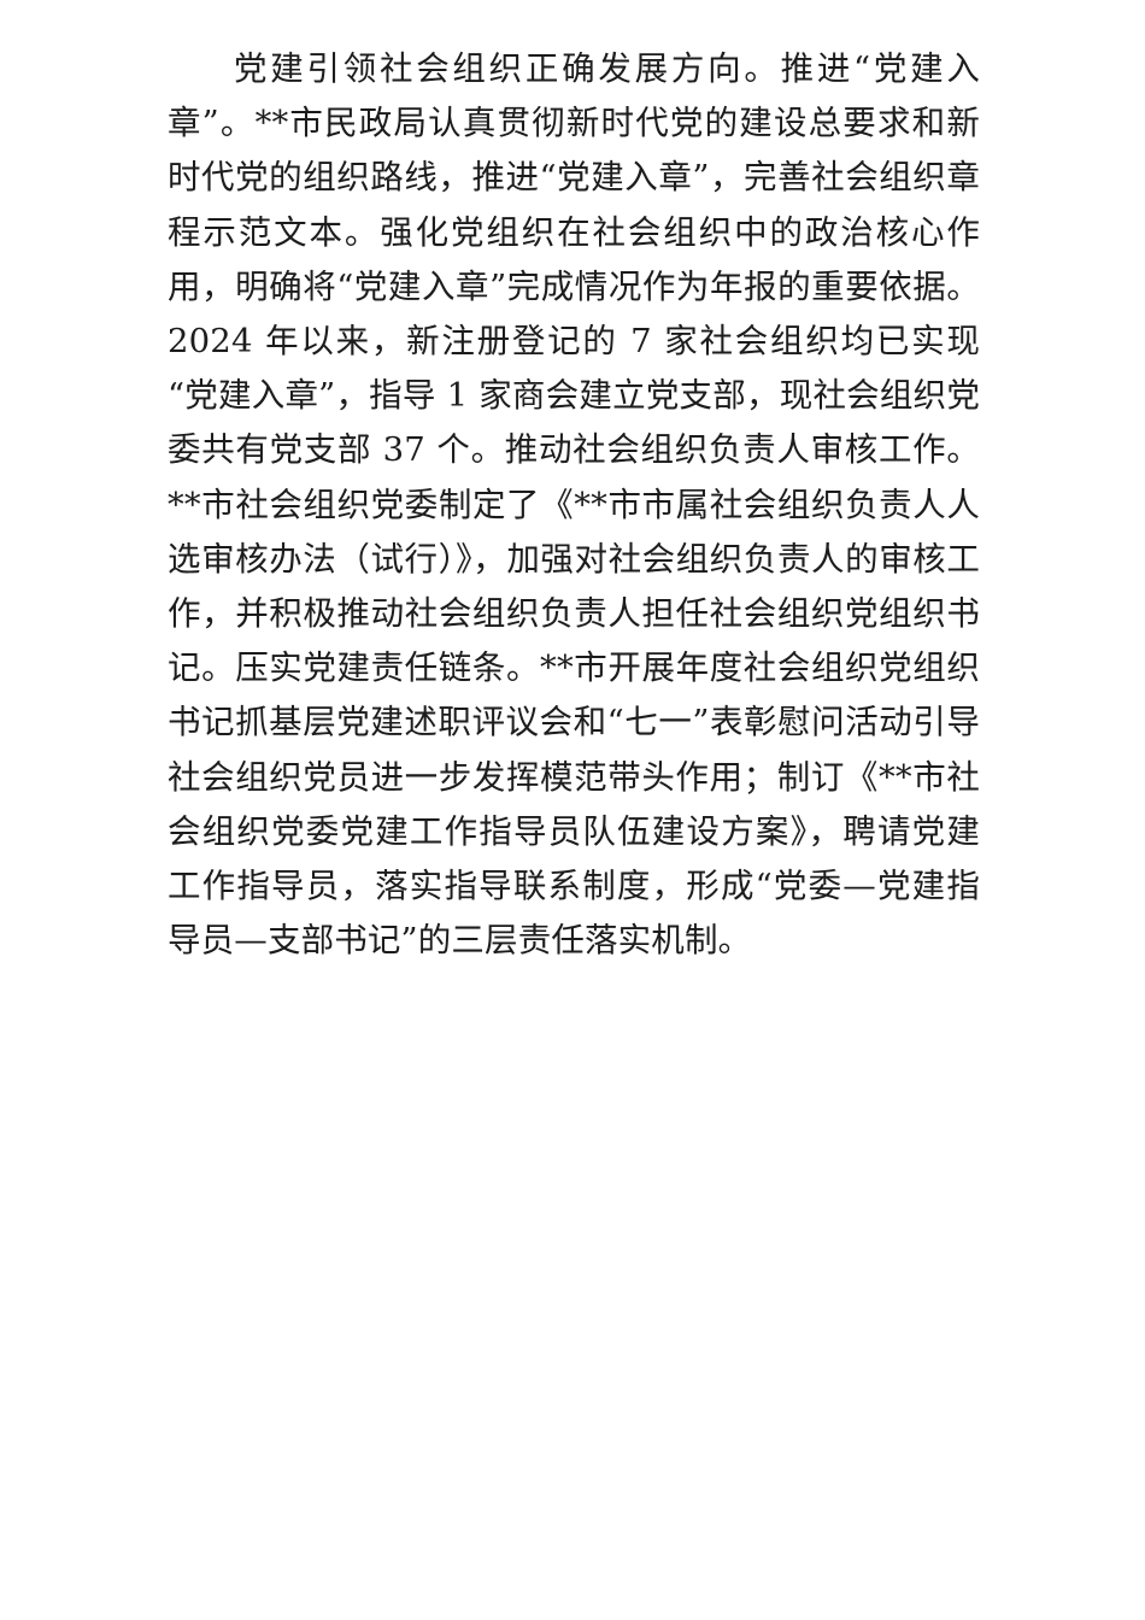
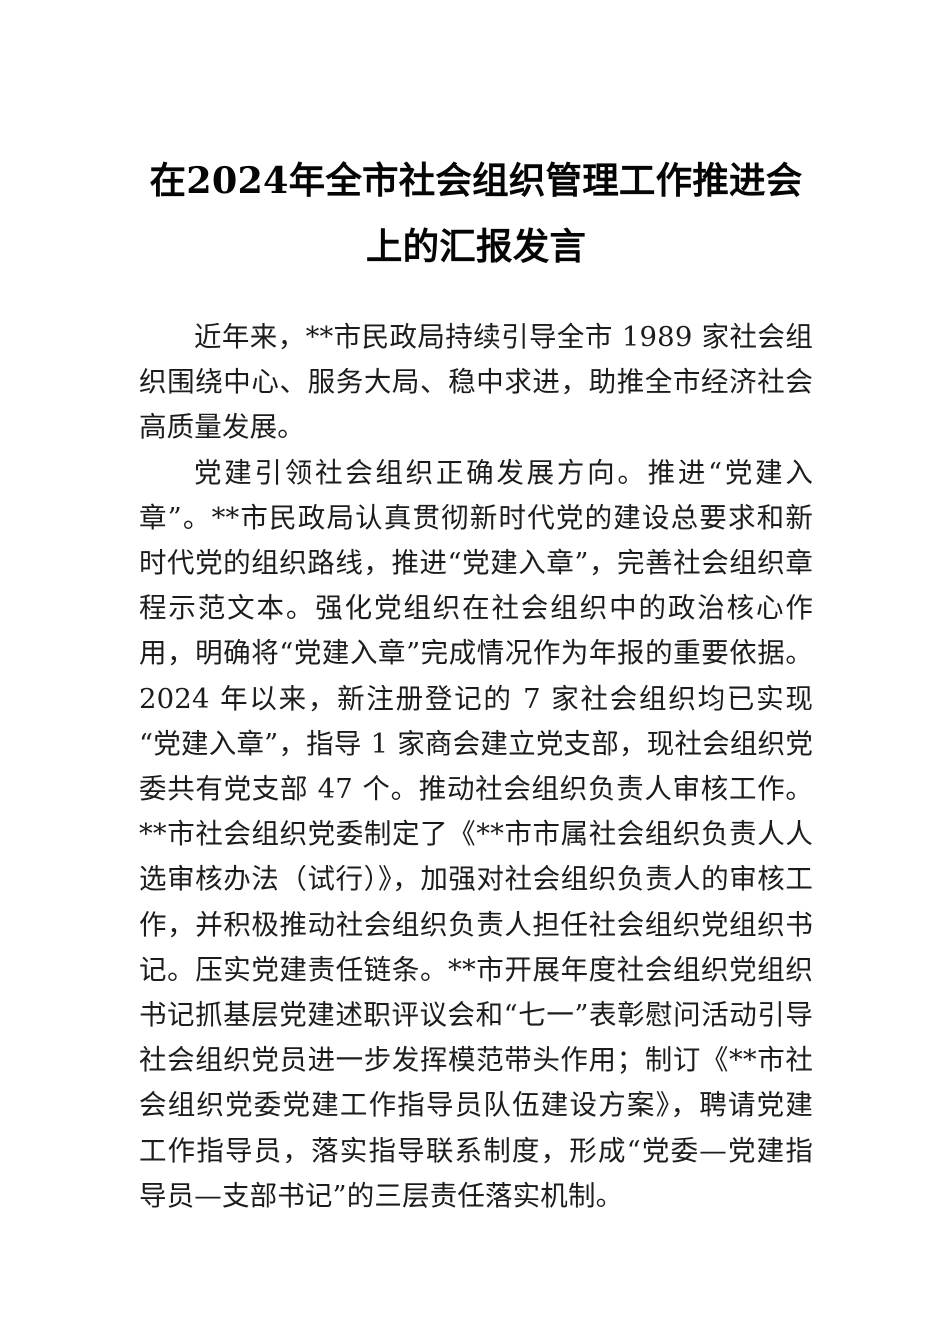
+ 在2024年全市社会组织管理工作推进会上的汇报发言
+ 近年来，**市民政局持续引导全市 1989 家社会组织围绕中心、服务大局、稳中求进，助推全市经济社会高质量发展。
- 党建引领社会组织正确发展方向。推进“党建入章”。**市民政局认真贯彻新时代党的建设总要求和新时代党的组织路线，推进“党建入章”，完善社会组织章程示范文本。强化党组织在社会组织中的政治核心作用，明确将“党建入章”完成情况作为年报的重要依据。2024 年以来，新注册登记的 7 家社会组织均已实现“党建入章”，指导 1 家商会建立党支部，现社会组织党委共有党支部 37 个。推动社会组织负责人审核工作。**市社会组织党委制定了《**市市属社会组织负责人人选审核办法（试行）》，加强对社会组织负责人的审核工作，并积极推动社会组织负责人担任社会组织党组织书记。压实党建责任链条。**市开展年度社会组织党组织书记抓基层党建述职评议会和“七一”表彰慰问活动引导社会组织党员进一步发挥模范带头作用；制订《**市社会组织党委党建工作指导员队伍建设方案》，聘请党建工作指导员，落实指导联系制度，形成“党委—党建指导员—支部书记”的三层责任落实机制。
+ 党建引领社会组织正确发展方向。推进“党建入章”。**市民政局认真贯彻新时代党的建设总要求和新时代党的组织路线，推进“党建入章”，完善社会组织章程示范文本。强化党组织在社会组织中的政治核心作用，明确将“党建入章”完成情况作为年报的重要依据。2024 年以来，新注册登记的 7 家社会组织均已实现“党建入章”，指导 1 家商会建立党支部，现社会组织党委共有党支部 47 个。推动社会组织负责人审核工作。**市社会组织党委制定了《**市市属社会组织负责人人选审核办法（试行）》，加强对社会组织负责人的审核工作，并积极推动社会组织负责人担任社会组织党组织书记。压实党建责任链条。**市开展年度社会组织党组织书记抓基层党建述职评议会和“七一”表彰慰问活动引导社会组织党员进一步发挥模范带头作用；制订《**市社会组织党委党建工作指导员队伍建设方案》，聘请党建工作指导员，落实指导联系制度，形成“党委—党建指导员—支部书记”的三层责任落实机制。
